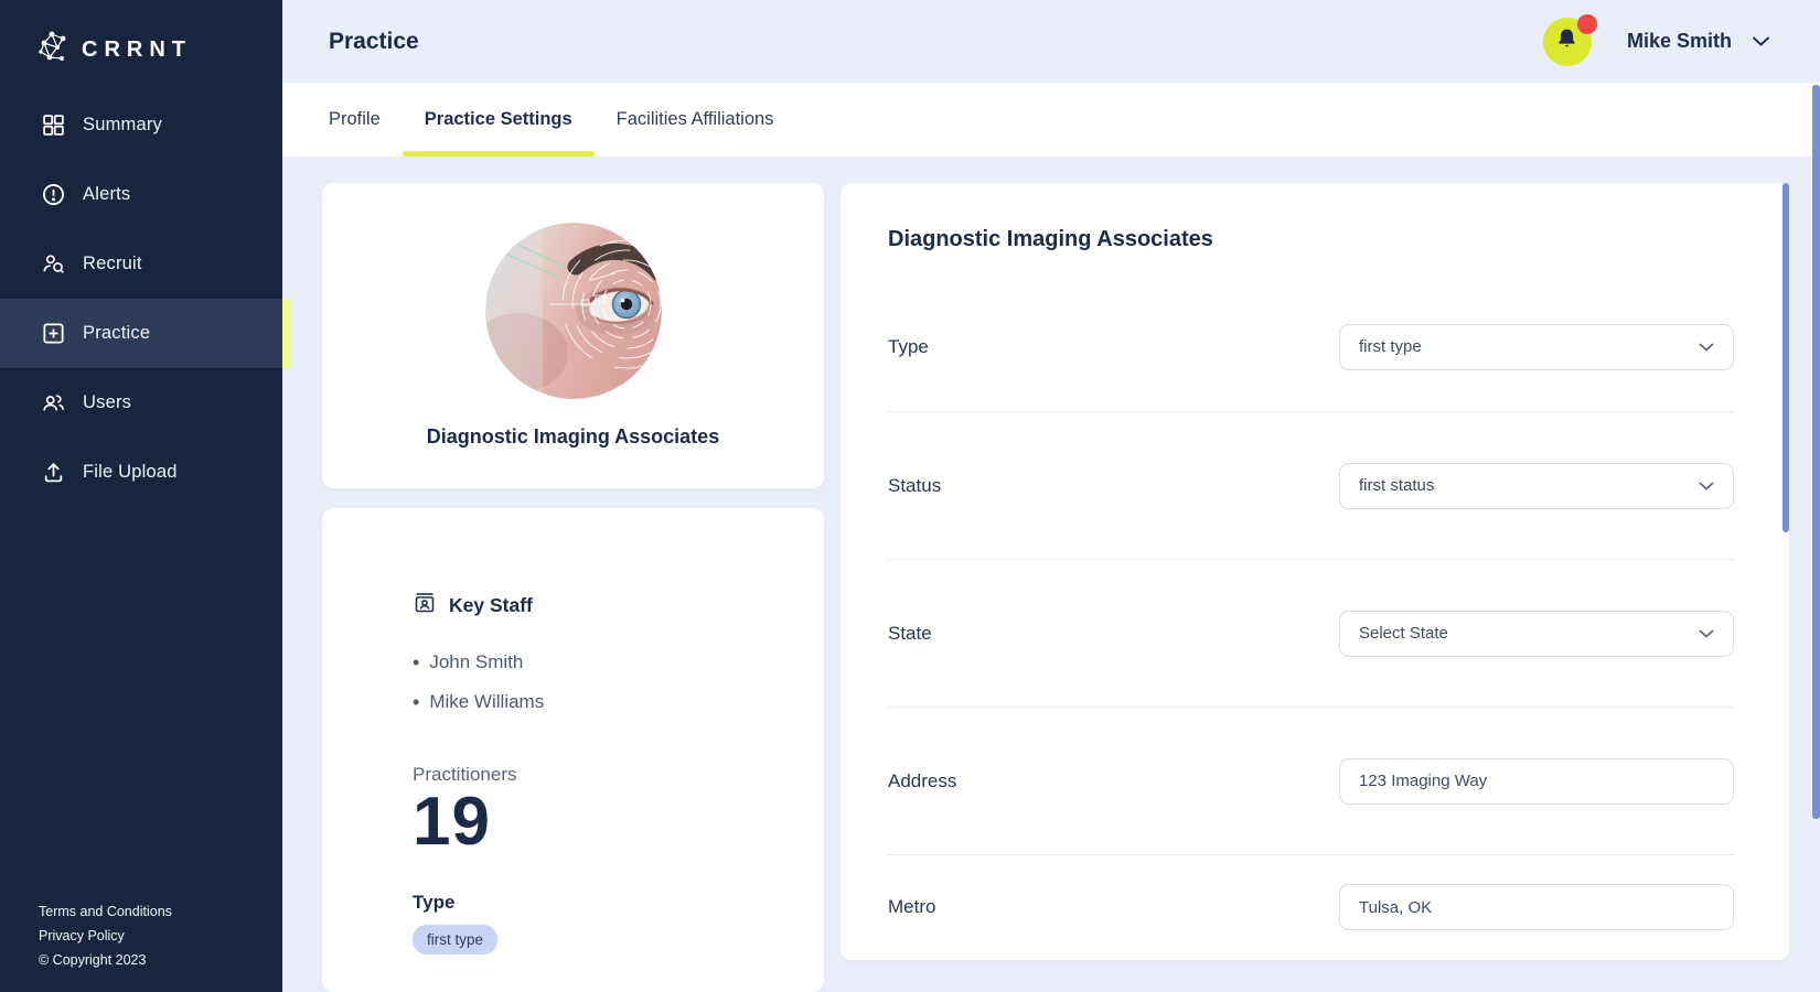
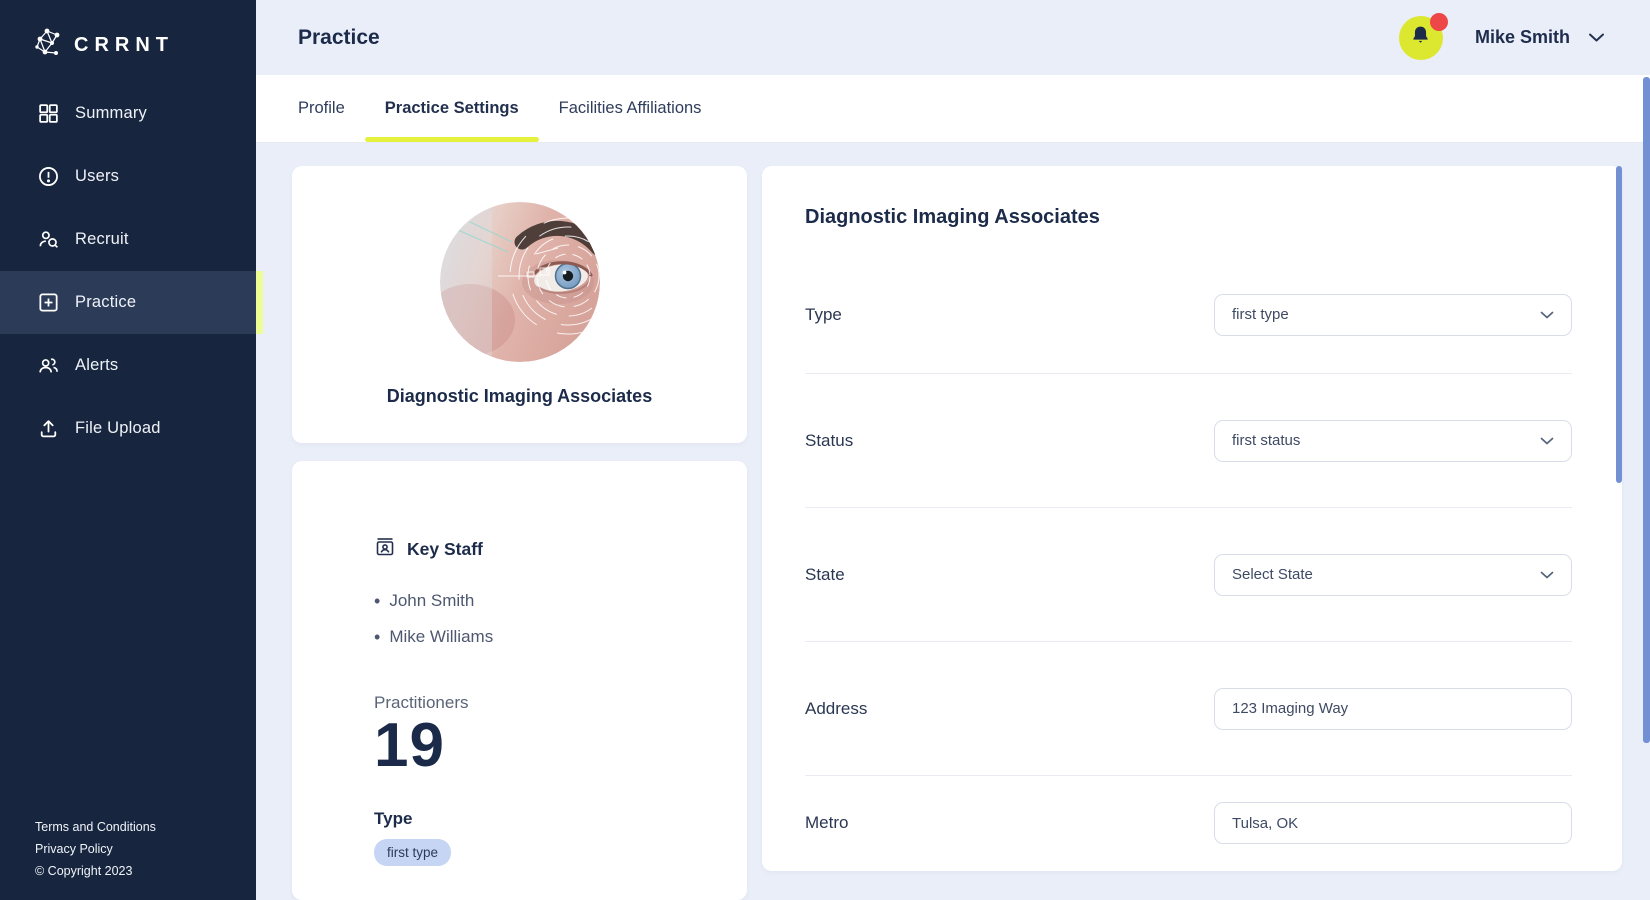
  CRRNT
  Summary
- Alerts
+ Users
  Recruit
  Practice
- Users
+ Alerts
  File Upload
  Terms and Conditions
  Privacy Policy
  © Copyright 2023
  Practice
  Mike Smith
  Profile
  Practice Settings
  Facilities Affiliations
  Diagnostic Imaging Associates
  Key Staff
  •
  John Smith
  •
  Mike Williams
  Practitioners
  19
  Type
  first type
  Diagnostic Imaging Associates
  Type
  first type
  Status
  first status
  State
  Select State
  Address
  123 Imaging Way
  Metro
  Tulsa, OK
